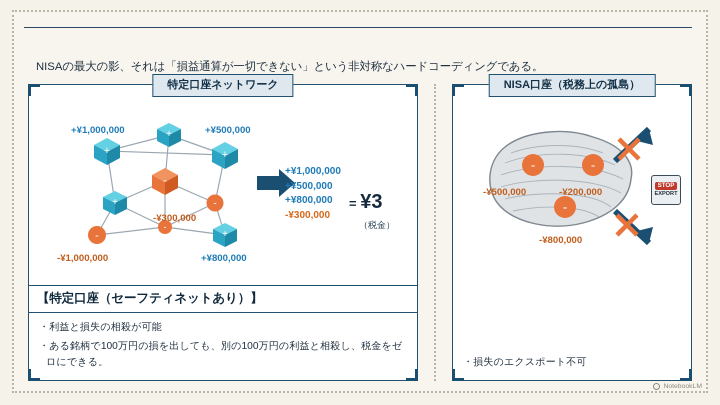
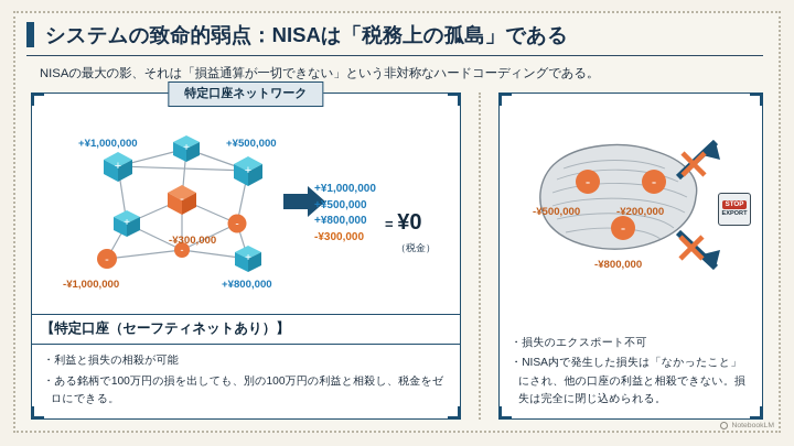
+ システムの致命的弱点：NISAは「税務上の孤島」である
  NISAの最大の影、それは「損益通算が一切できない」という非対称なハードコーディングである。
  特定口座ネットワーク
  +
  +
  +
  +
  +
  -
  -
  -
  -
  +¥1,000,000
  +¥500,000
  -¥300,000
  -¥1,000,000
  +¥800,000
  +¥1,000,000
  +¥500,000
  +¥800,000
  -¥300,000
- = ¥3
+ = ¥0
  （税金）
  【特定口座（セーフティネットあり）】
  ・利益と損失の相殺が可能
  ・ある銘柄で100万円の損を出しても、別の100万円の利益と相殺し、税金をゼロにできる。
- NISA口座（税務上の孤島）
  -
  -
  -
  -¥500,000
  -¥200,000
  -¥800,000
  ・損失のエクスポート不可
+ ・NISA内で発生した損失は「なかったこと」にされ、他の口座の利益と相殺できない。損失は完全に閉じ込められる。
